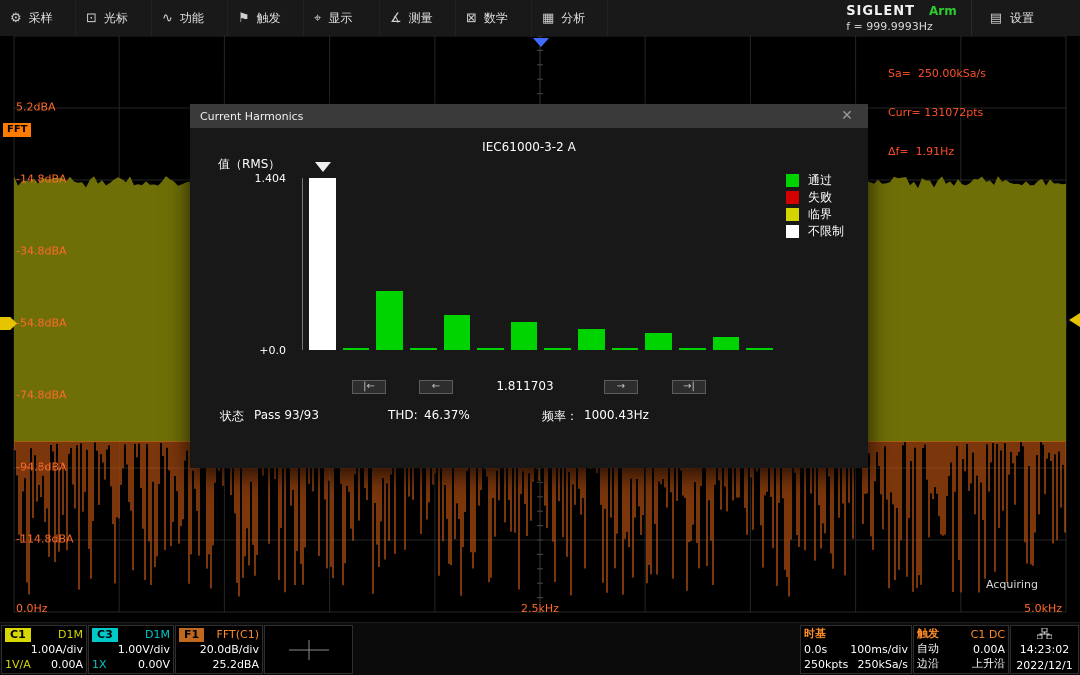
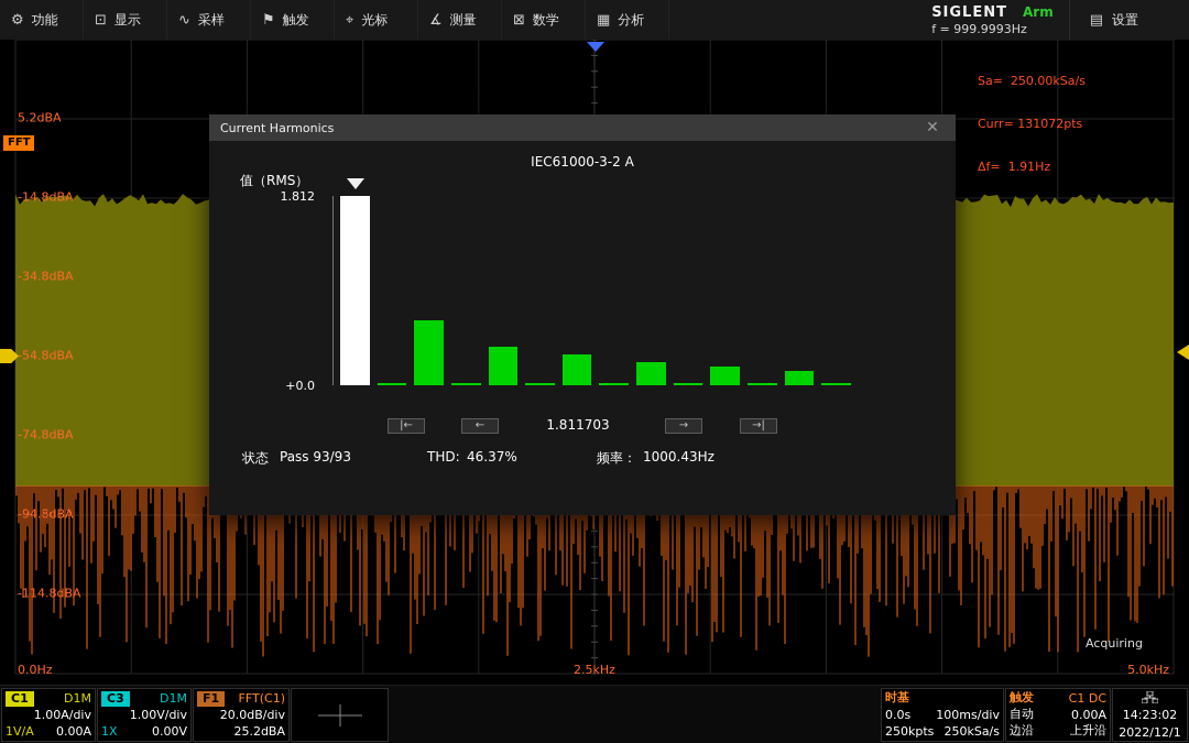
  ⚙
- 采样
+ 功能
  ⊡
- 光标
+ 显示
  ∿
- 功能
+ 采样
  ⚑
  触发
  ⌖
- 显示
+ 光标
  ∡
  测量
  ⊠
  数学
  ▦
  分析
  SIGLENT
  Arm
  f = 999.9993Hz
  ▤
  设置
  Sa= 250.00kSa/s
  Curr= 131072pts
  Δf= 1.91Hz
  5.2dBA
  -14.8dBA
  -34.8dBA
  -54.8dBA
  -74.8dBA
  -94.8dBA
  -114.8dBA
  FFT
  0.0Hz
  2.5kHz
  5.0kHz
  Acquiring
  Current Harmonics
  ✕
  IEC61000-3-2 A
  值（RMS）
- 1.404
+ 1.812
  +0.0
- 通过
- 失败
- 临界
- 不限制
  |←
  ←
  1.811703
  →
  →|
  状态
  Pass 93/93
  THD:
  46.37%
  频率：
  1000.43Hz
  C1
  D1M
  1.00A/div
  1V/A
  0.00A
  C3
  D1M
  1.00V/div
  1X
  0.00V
  F1
  FFT(C1)
  20.0dB/div
  25.2dBA
  时基
  0.0s
  100ms/div
  250kpts
  250kSa/s
  触发
  C1 DC
  自动
  0.00A
  边沿
  上升沿
  14:23:02
  2022/12/1
